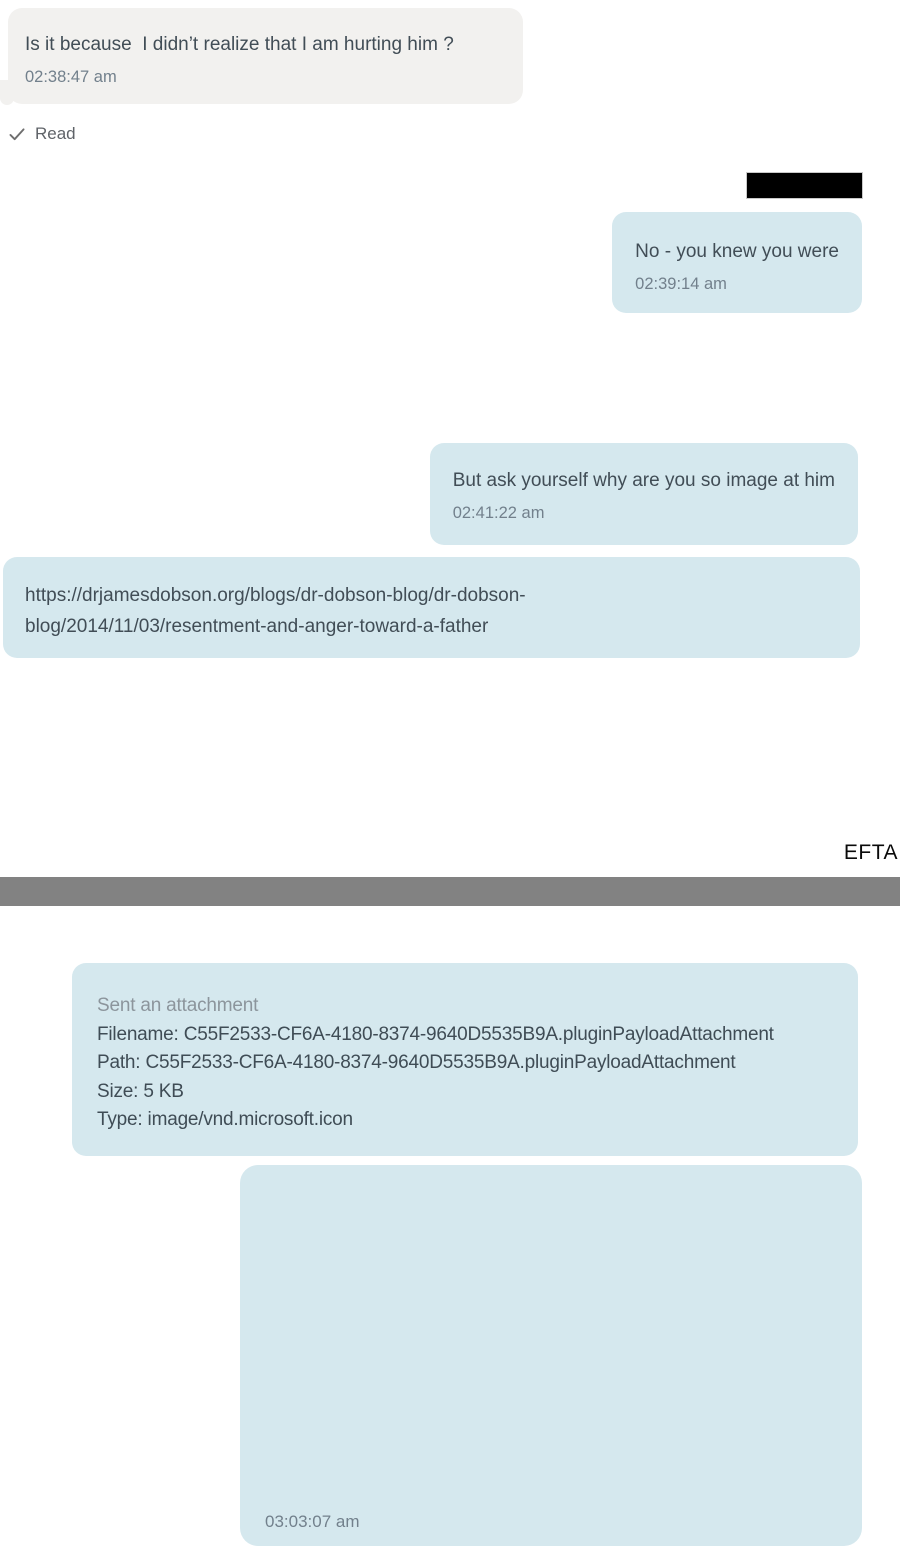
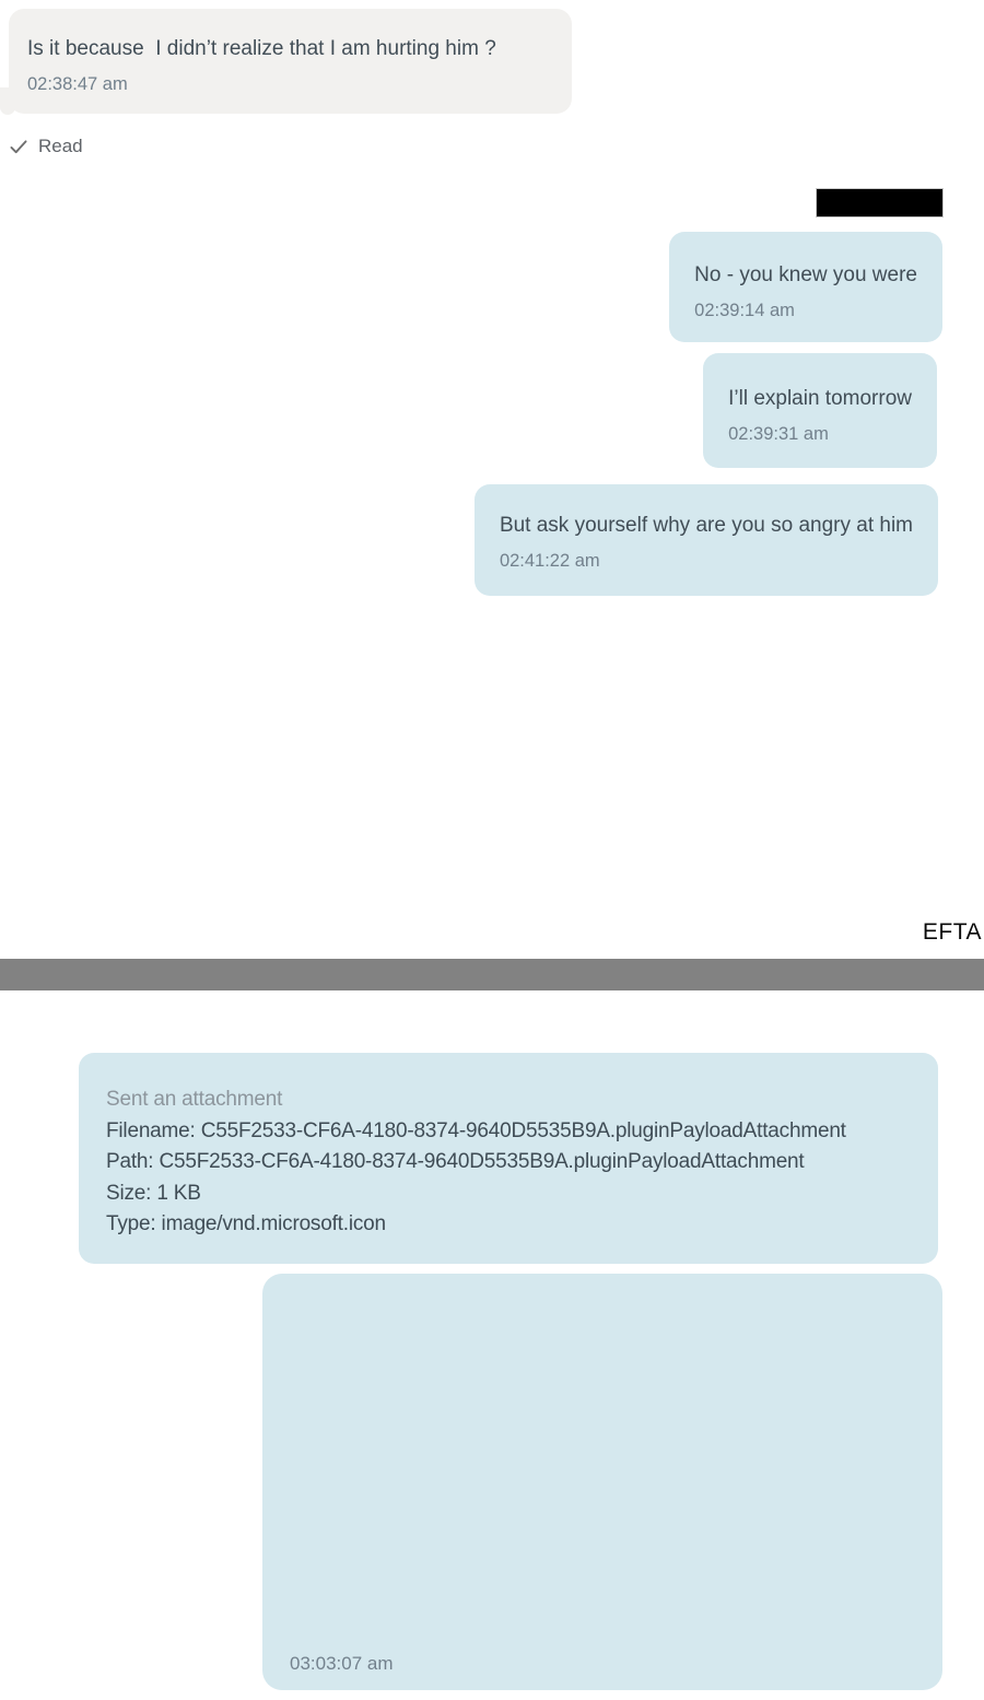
  Is it because I didn’t realize that I am hurting him ?
  02:38:47 am
  Read
  No - you knew you were
  02:39:14 am
+ I’ll explain tomorrow
+ 02:39:31 am
- But ask yourself why are you so image at him
+ But ask yourself why are you so angry at him
  02:41:22 am
- https://drjamesdobson.org/blogs/dr-dobson-blog/dr-dobson-
- blog/2014/11/03/resentment-and-anger-toward-a-father
  EFTA
  Sent an attachment
  Filename: C55F2533-CF6A-4180-8374-9640D5535B9A.pluginPayloadAttachment
  Path: C55F2533-CF6A-4180-8374-9640D5535B9A.pluginPayloadAttachment
- Size: 5 KB
+ Size: 1 KB
  Type: image/vnd.microsoft.icon
  03:03:07 am
